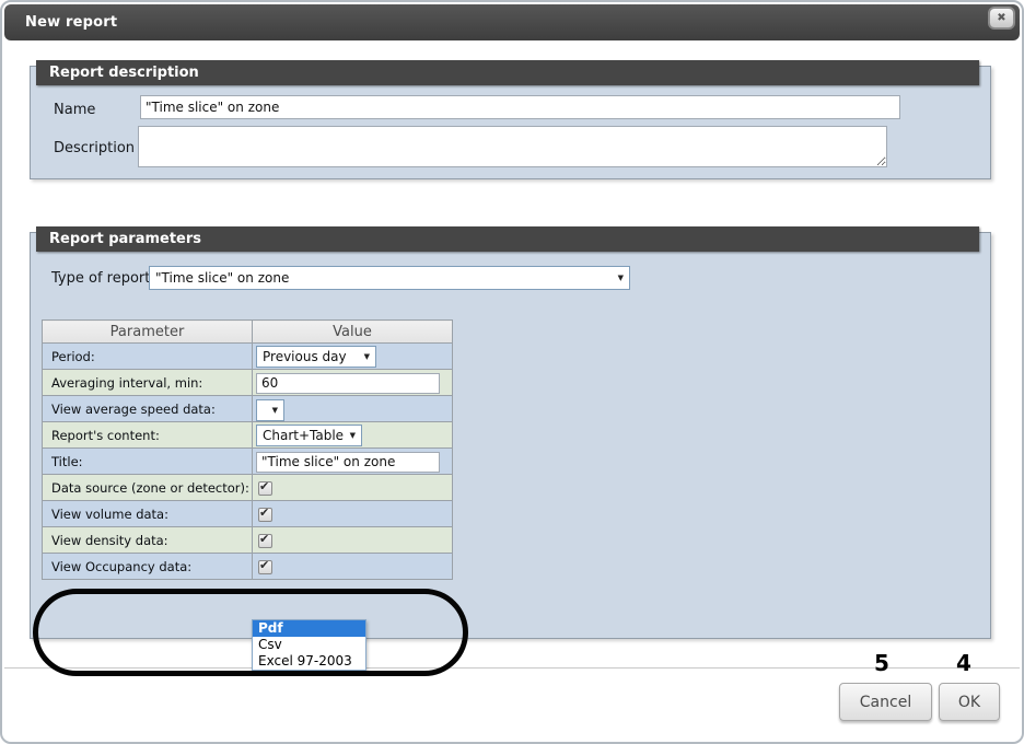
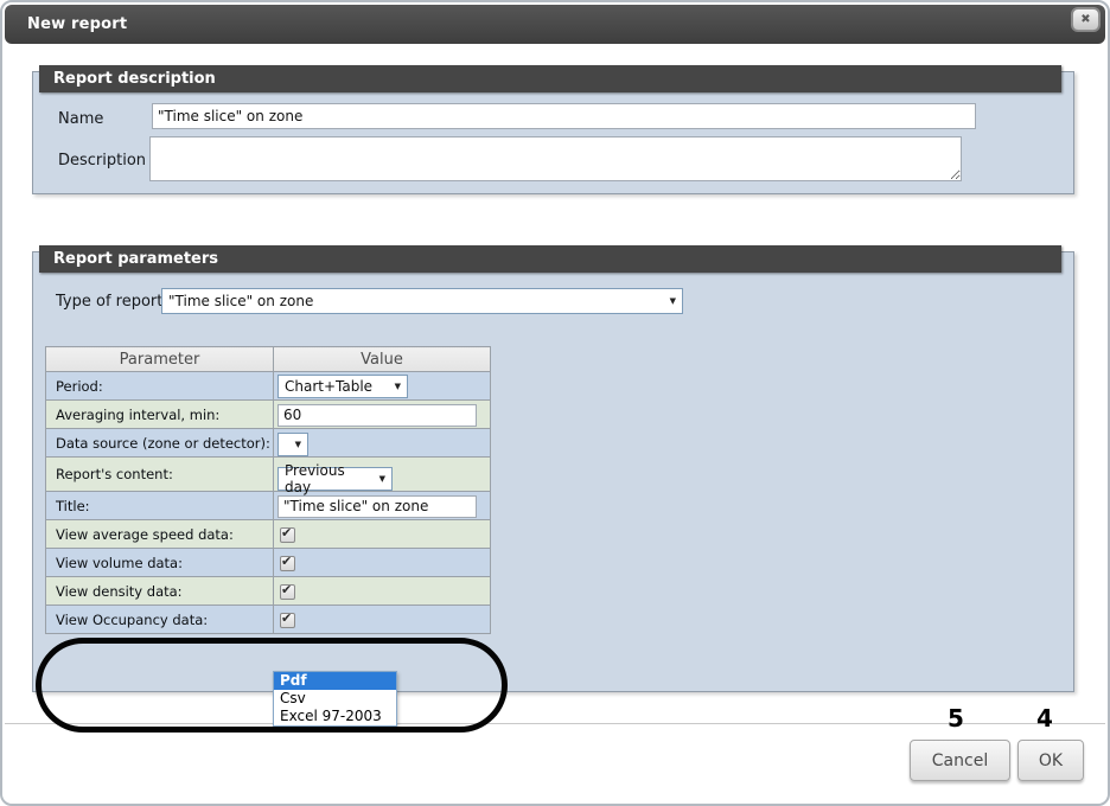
  New report
  ✖
  Report description
  Name
  "Time slice" on zone
  Description
  Report parameters
  Type of report
  "Time slice" on zone
  ▼
  Parameter	Value
- Period:	Previous day ▼
+ Period:	Chart+Table ▼
  Averaging interval, min:	60
- View average speed data:	▼
+ Data source (zone or detector):	▼
- Report's content:	Chart+Table ▼
+ Report's content:	Previous day ▼
  Title:	"Time slice" on zone
- Data source (zone or detector):	✔
+ View average speed data:	✔
  View volume data:	✔
  View density data:	✔
  View Occupancy data:	✔
  Pdf
  Csv
  Excel 97-2003
  5
  4
  Cancel
  OK
